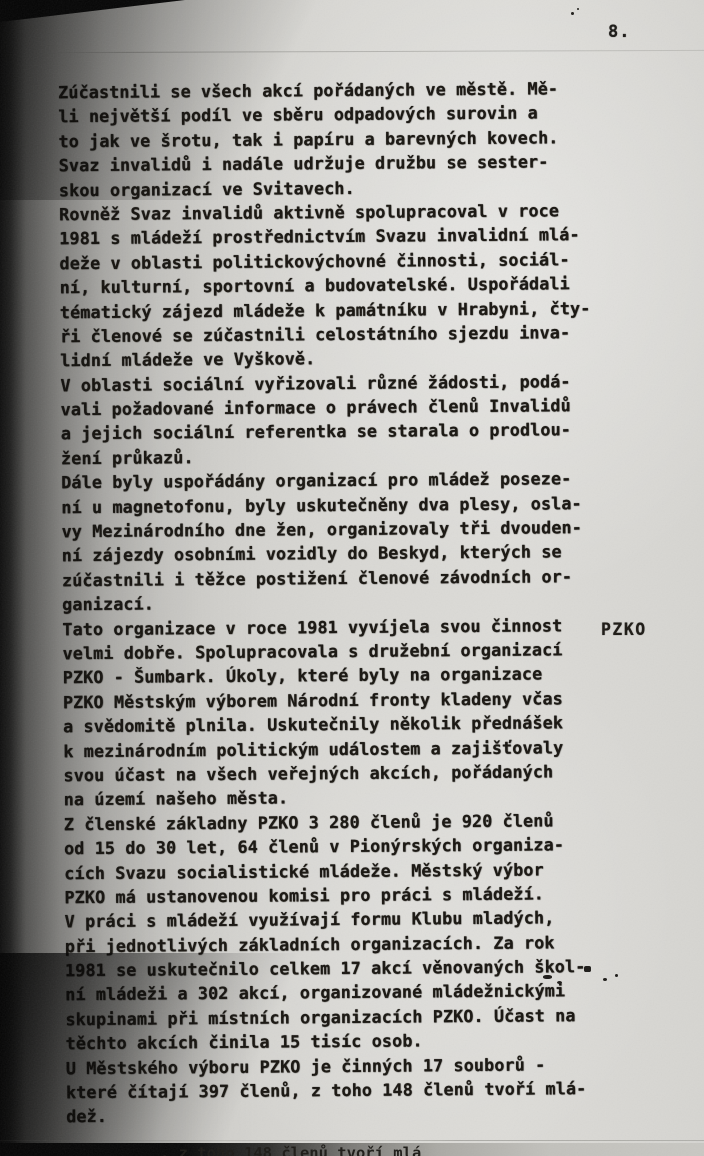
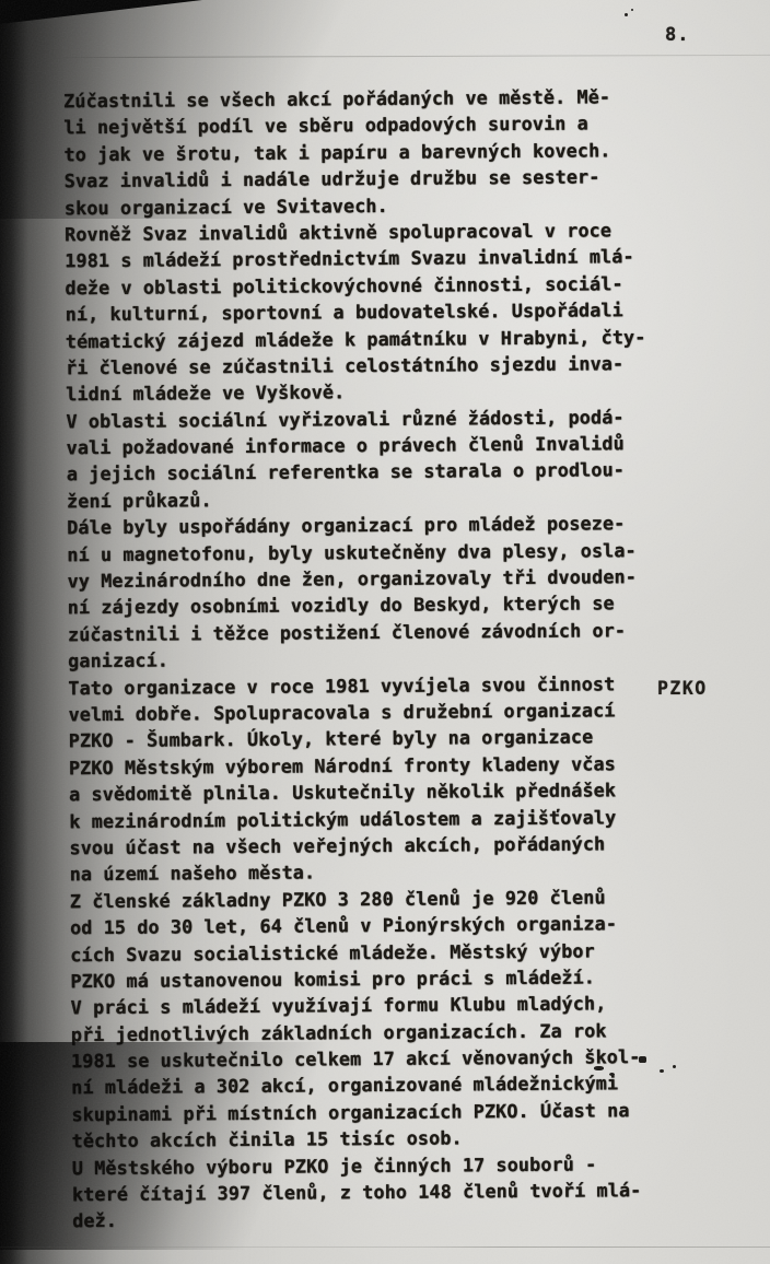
- , z toho 148 členů tvoří mlá
